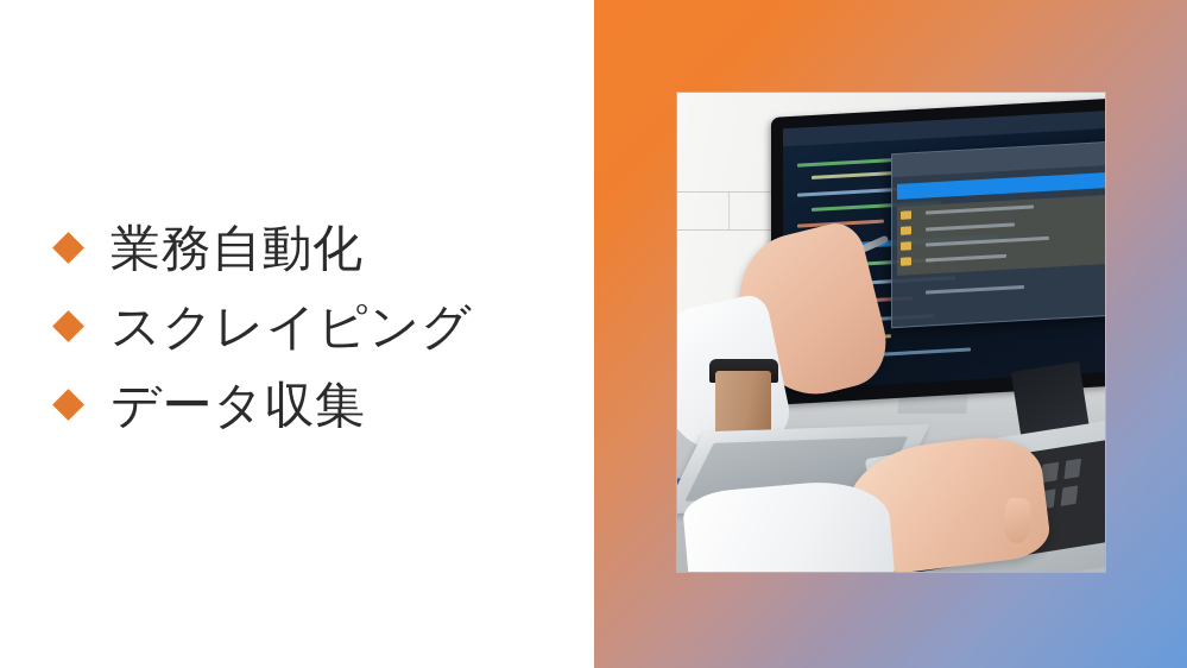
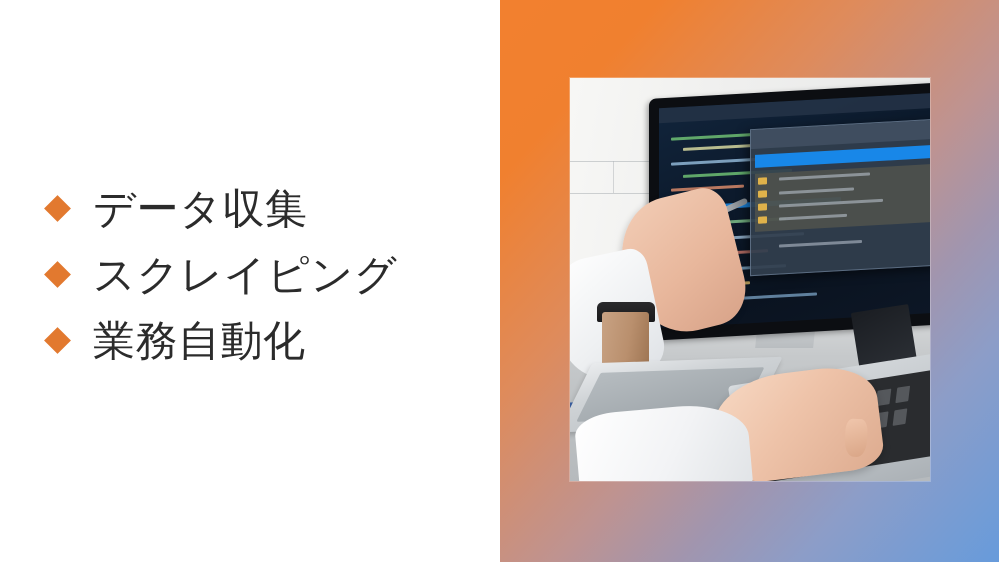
- 業務自動化
+ データ収集
  スクレイピング
- データ収集
+ 業務自動化
